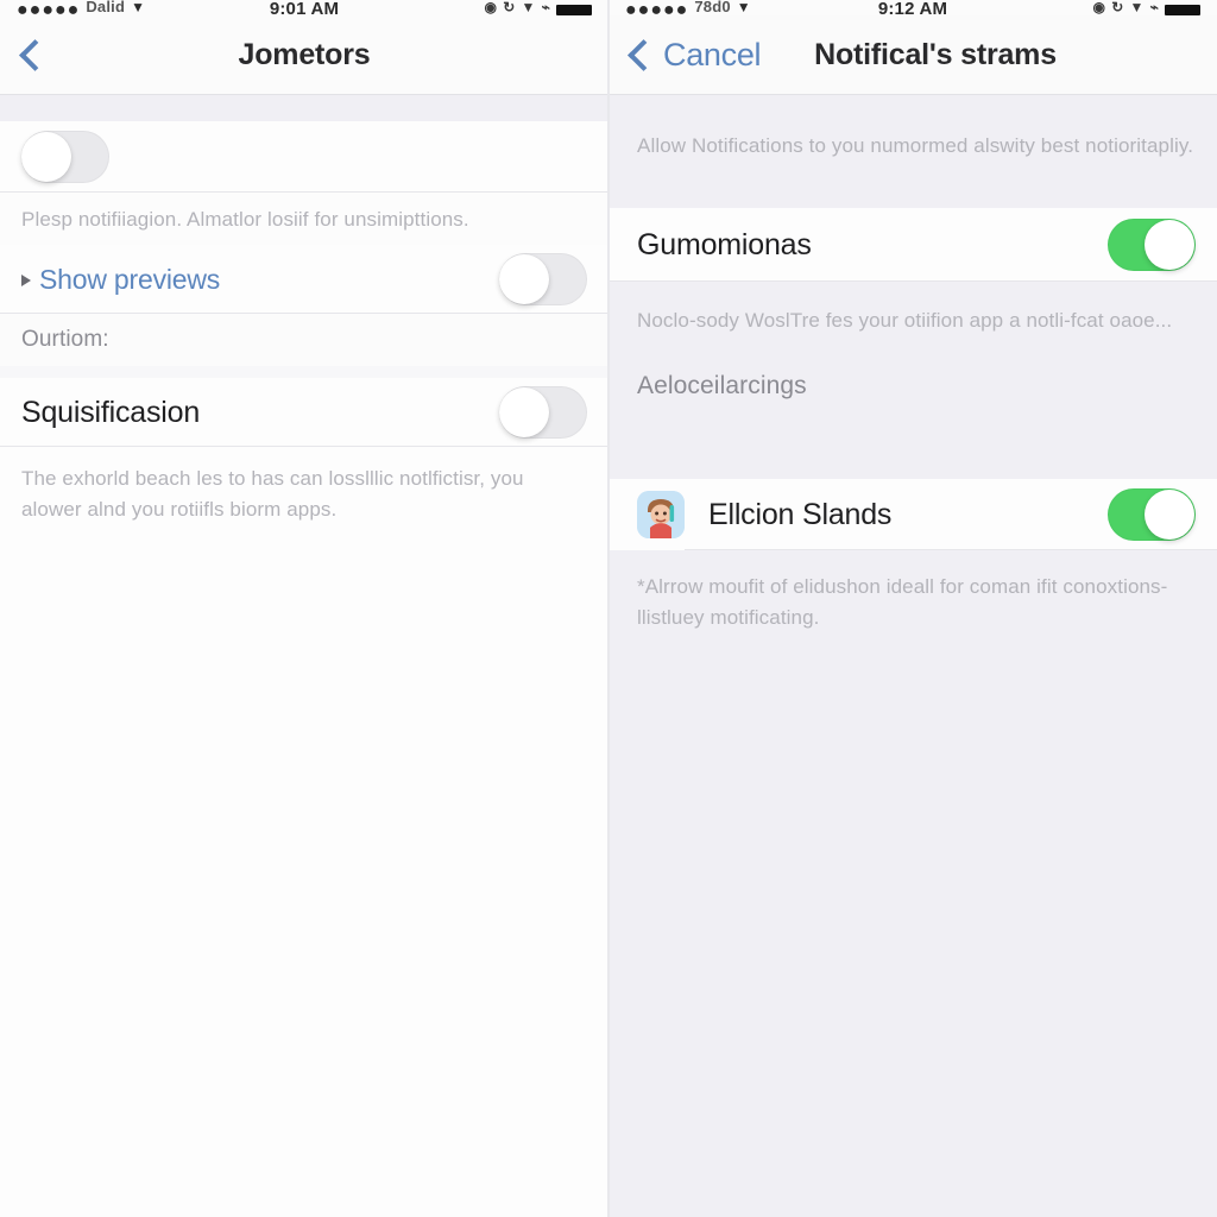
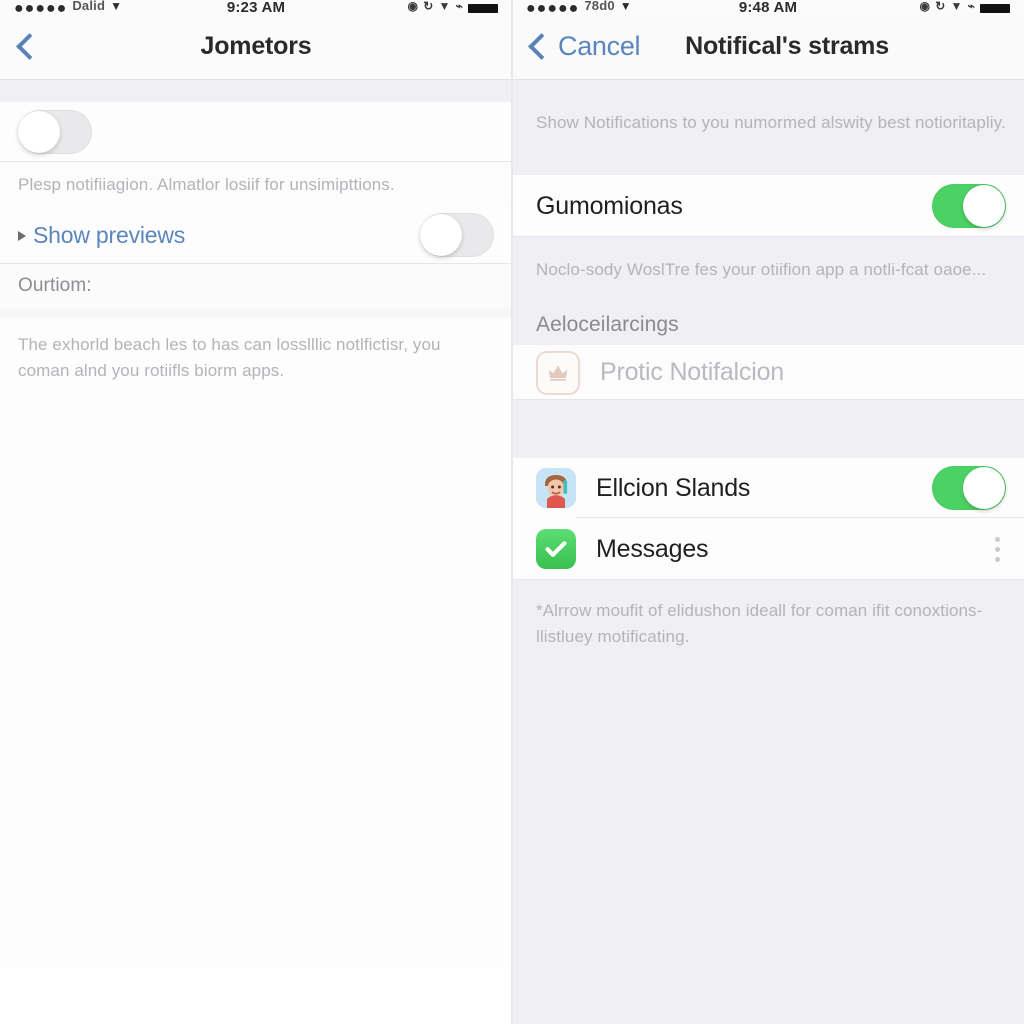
  ●●●●●
  Dalid
  ▼
- 9:01 AM
+ 9:23 AM
  ◉
  ↻
  ▼
  ⌁
  Jometors
  Plesp notifiiagion. Almatlor losiif for unsimipttions.
  Show previews
  Ourtiom:
- Squisificasion
- The exhorld beach les to has can losslllic notlfictisr, you alower alnd you rotiifls biorm apps.
+ The exhorld beach les to has can losslllic notlfictisr, you coman alnd you rotiifls biorm apps.
  ●●●●●
  78d0
  ▼
- 9:12 AM
+ 9:48 AM
  ◉
  ↻
  ▼
  ⌁
  Cancel
  Notifical's strams
- Allow Notifications to you numormed alswity best notioritapliy.
+ Show Notifications to you numormed alswity best notioritapliy.
  Gumomionas
  Noclo-sody WoslTre fes your otiifion app a notli-fcat oaoe...
  Aeloceilarcings
+ Protic Notifalcion
  Ellcion Slands
+ Messages
  *Alrrow moufit of elidushon ideall for coman ifit conoxtions-llistluey motificating.
